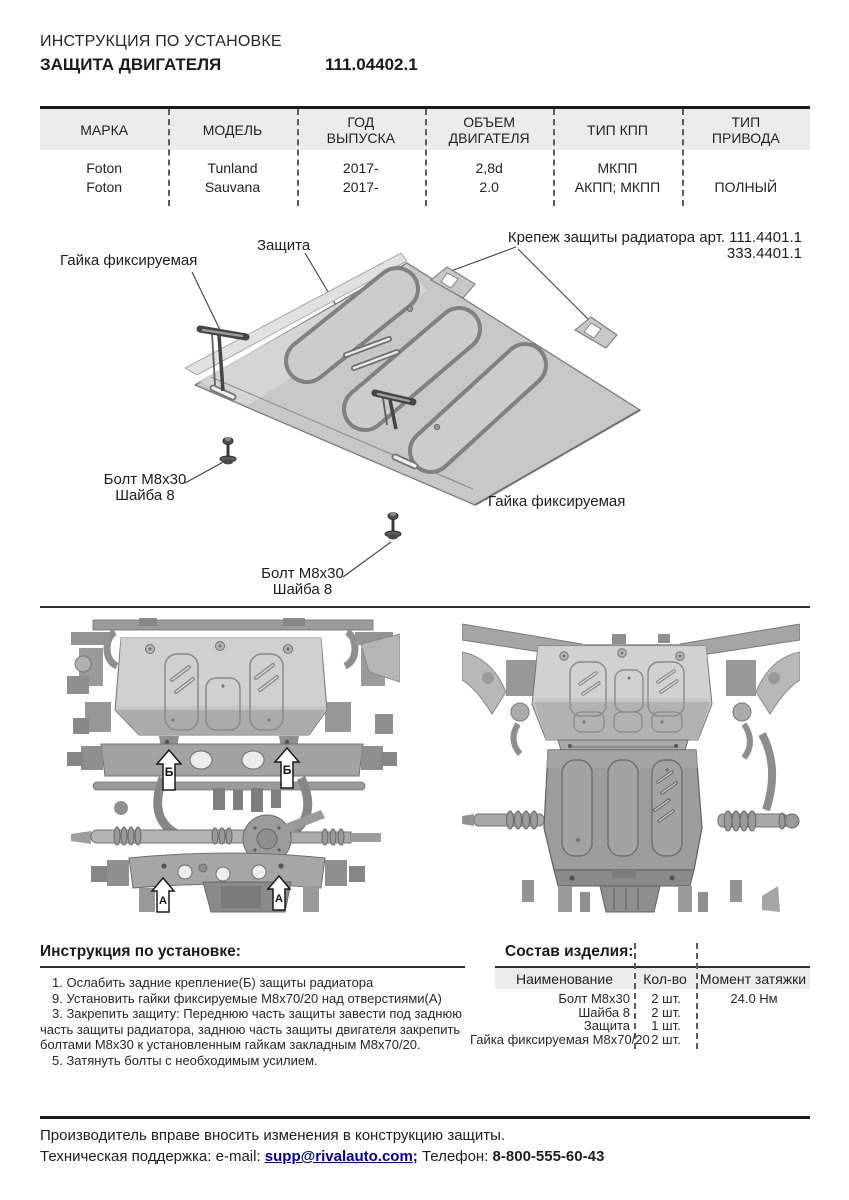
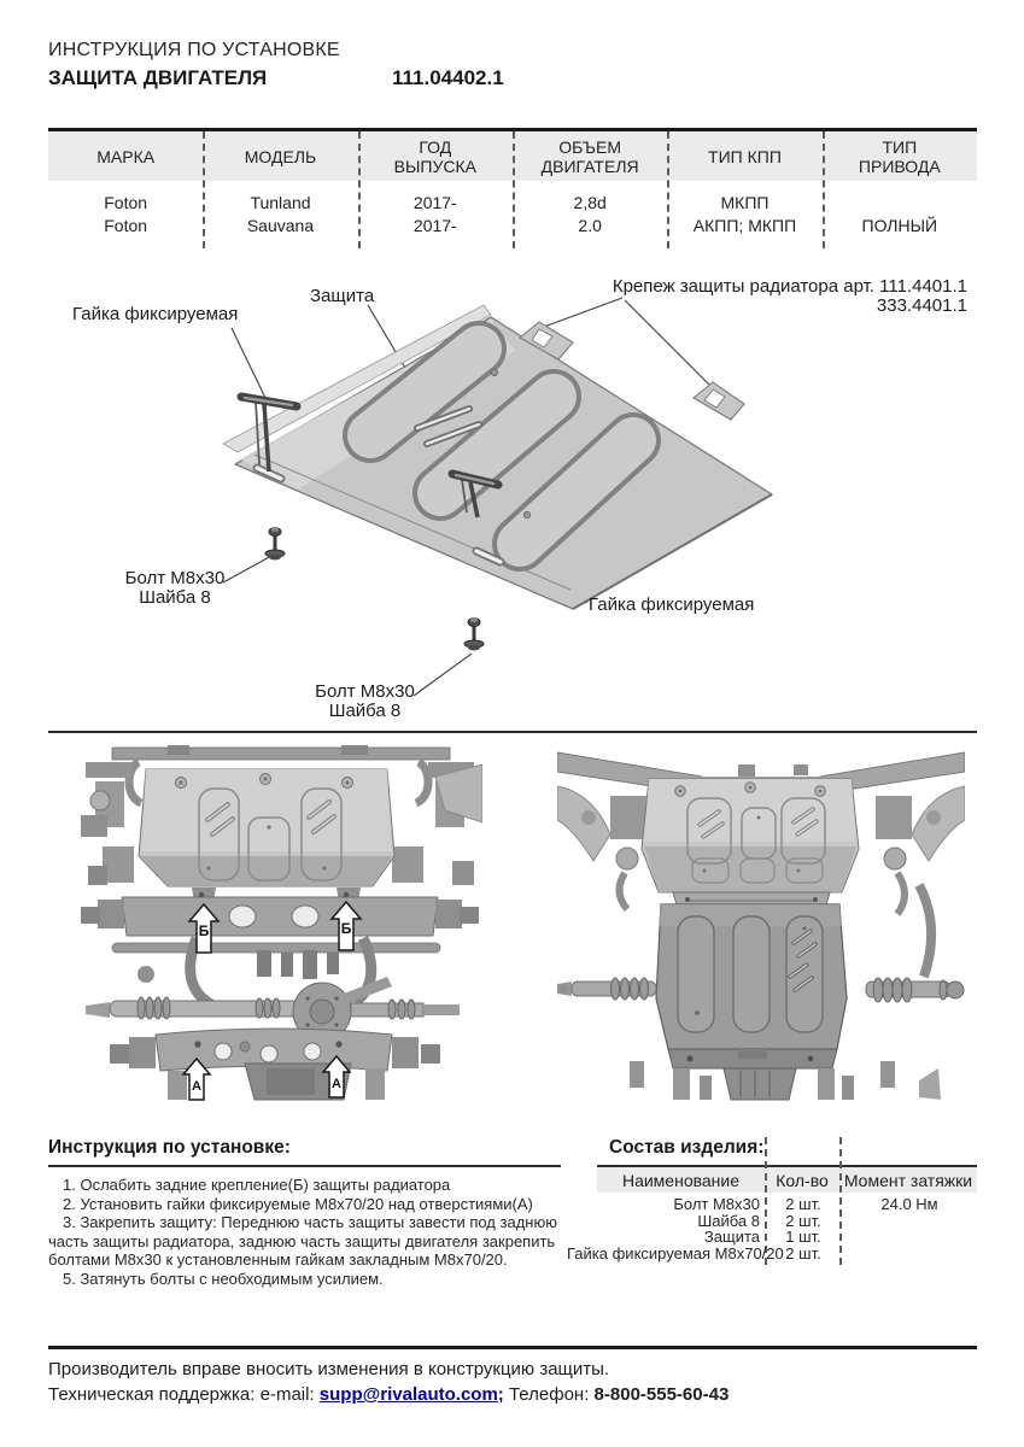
  ИНСТРУКЦИЯ ПО УСТАНОВКЕ
  ЗАЩИТА ДВИГАТЕЛЯ
  111.04402.1
  МАРКА
  МОДЕЛЬ
  ГОД
  ВЫПУСКА
  ОБЪЕМ
  ДВИГАТЕЛЯ
  ТИП КПП
  ТИП
  ПРИВОДА
  Foton
  Tunland
  2017-
  2,8d
  МКПП
  Foton
  Sauvana
  2017-
  2.0
  АКПП; МКПП
  ПОЛНЫЙ
  Гайка фиксируемая
  Защита
  Крепеж защиты радиатора арт. 111.4401.1
  333.4401.1
  Болт М8х30
  Шайба 8
  Гайка фиксируемая
  Болт М8х30
  Шайба 8
  Б
  Б
  А
  А
  Инструкция по установке:
  1. Ослабить задние крепление(Б) защиты радиатора
- 9. Установить гайки фиксируемые М8х70/20 над отверстиями(А)
+ 2. Установить гайки фиксируемые М8х70/20 над отверстиями(А)
  3. Закрепить защиту: Переднюю часть защиты завести под заднюю часть защиты радиатора, заднюю часть защиты двигателя закрепить болтами М8х30 к установленным гайкам закладным М8х70/20.
  5. Затянуть болты с необходимым усилием.
  Состав изделия:
  Наименование
  Кол-во
  Момент затяжки
  Болт М8х30
  2 шт.
  24.0 Нм
  Шайба 8
  2 шт.
  Защита
  1 шт.
  Гайка фиксируемая М8х70/
  2 шт.
  Производитель вправе вносить изменения в конструкцию защиты.
  Техническая поддержка: e-mail: supp@rivalauto.com; Телефон: 8-800-555-60-43
